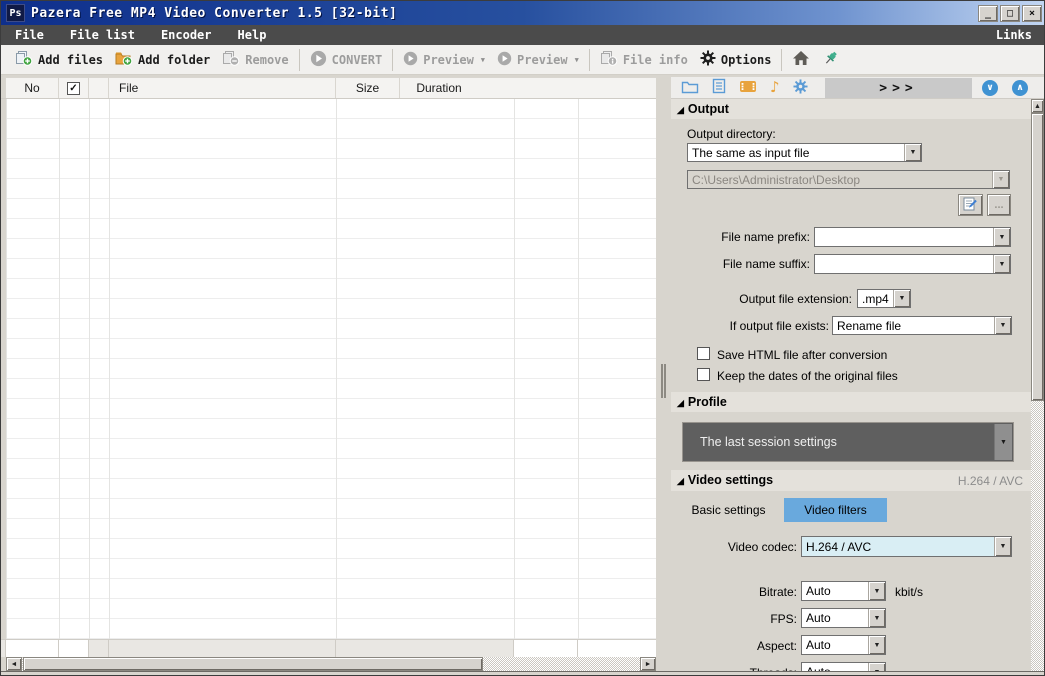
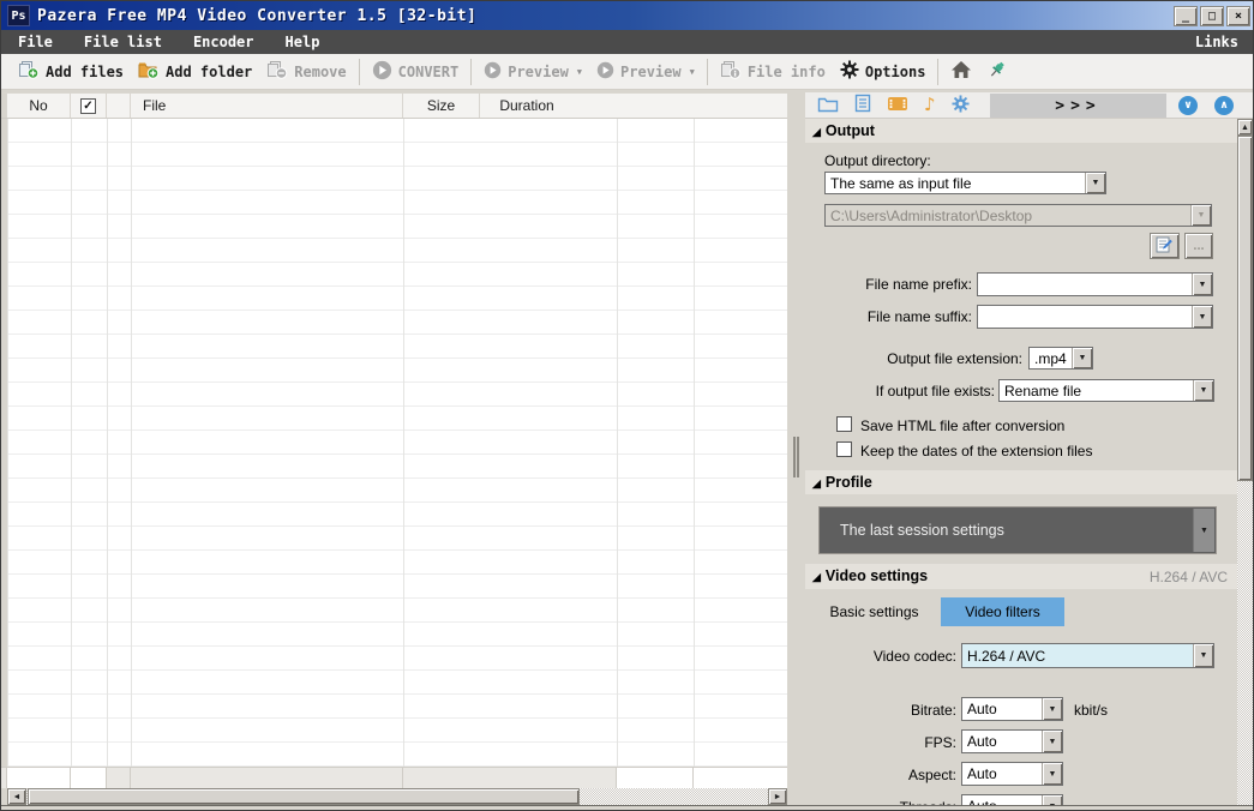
  Ps
  Pazera Free MP4 Video Converter 1.5 [32-bit]
  _
  □
  ×
  File
  File list
  Encoder
  Help
  Links
  Add files
  Add folder
  Remove
  CONVERT
  Preview
  ▼
  Preview
  ▼
  File info
  Options
  No
  ✓
  File
  Size
  Duration
  ♪
  >>>
  ∨
  ∧
  ◢ Output
  Output directory:
  The same as input file
  C:\Users\Administrator\Desktop
  ...
  File name prefix:
  File name suffix:
  Output file extension:
  .mp4
  If output file exists:
  Rename file
  Save HTML file after conversion
- Keep the dates of the original files
+ Keep the dates of the extension files
  ◢ Profile
  The last session settings
  ◢ Video settings
  H.264 / AVC
  Basic settings
  Video filters
  Video codec:
  H.264 / AVC
  Bitrate:
  Auto
  kbit/s
  FPS:
  Auto
  Aspect:
  Auto
